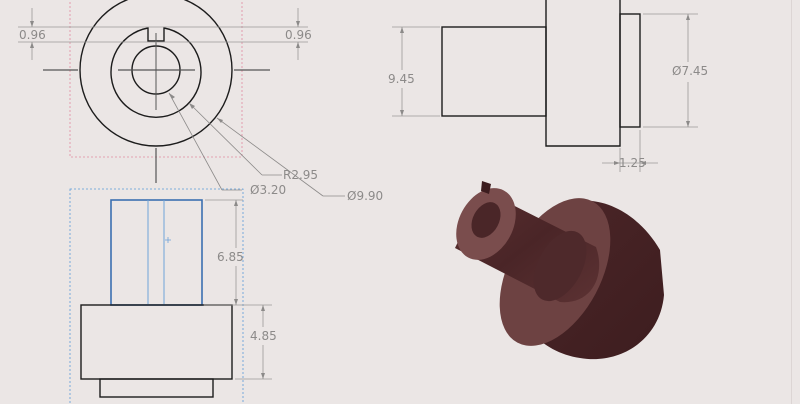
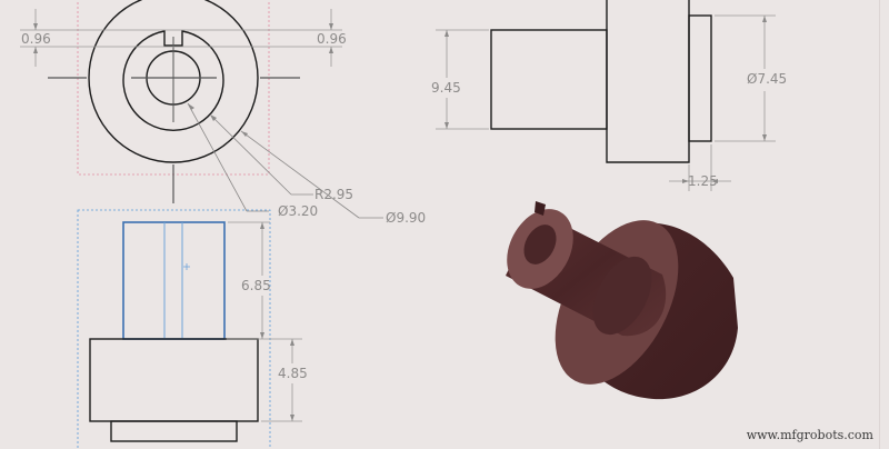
  0.96
  0.96
  R2.95
  Ø3.20
  Ø9.90
  6.85
  4.85
  9.45
  Ø7.45
  1.25
+ www.mfgrobots.com
